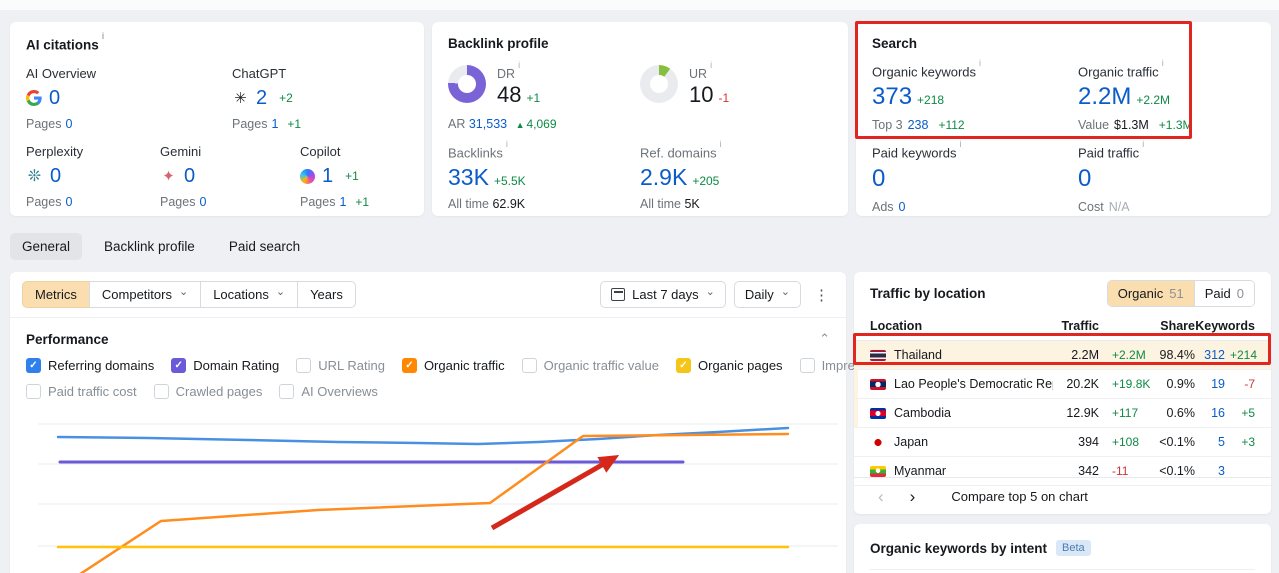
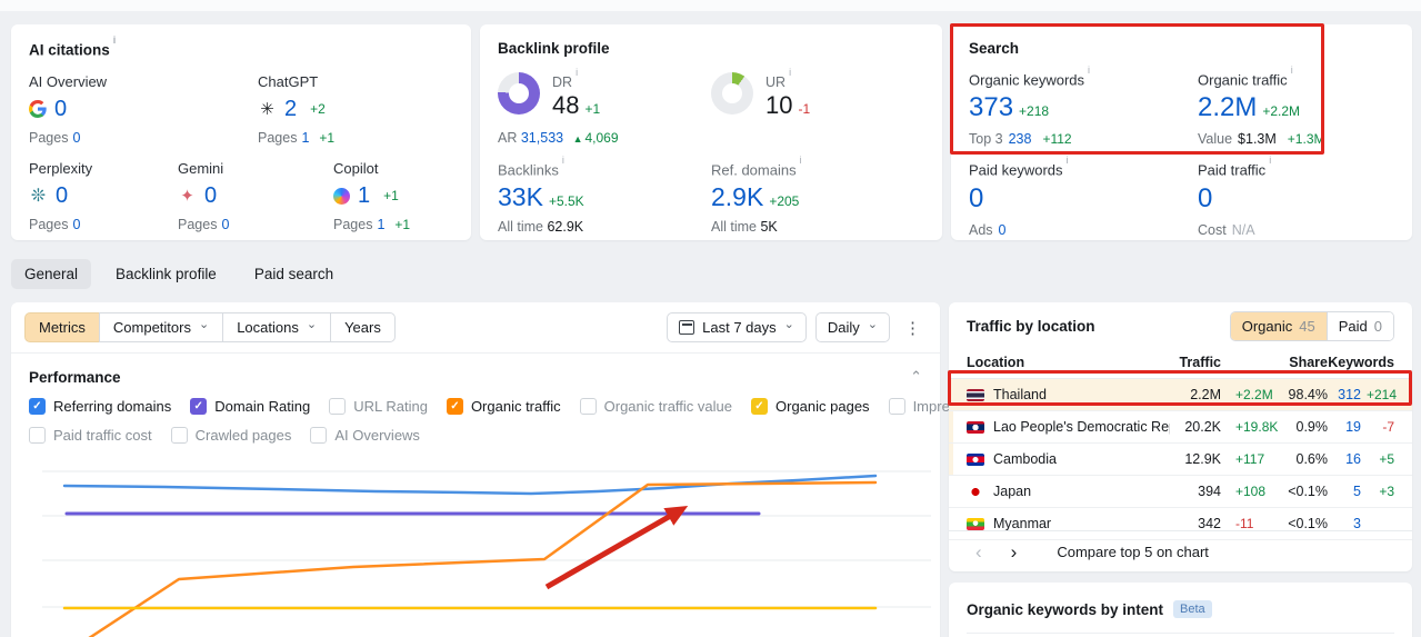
  AI citations
  AI Overview
  0
  Pages 0
  ChatGPT
  2
  +2
  Pages 1 +1
  Perplexity
  0
  Pages 0
  Gemini
  0
  Pages 0
  Copilot
  1
  +1
  Pages 1 +1
  Backlink profile
  DR
  48 +1
  UR
  10 -1
  AR 31,533 4,069
  Backlinks
  33K +5.5K
  All time 62.9K
  Ref. domains
  2.9K +205
  All time 5K
  Search
  Organic keywords
  373
  +218
  Top 3 238 +112
  Organic traffic
  2.2M
  +2.2M
  Value $1.3M +1.3M
  Paid keywords
  0
  Ads 0
  Paid traffic
  0
  Cost N/A
  General
  Backlink profile
  Paid search
  Metrics
  Competitors
  Locations
  Years
  Last 7 days
  Daily
  Performance
  Referring domains
  Domain Rating
  URL Rating
  Organic traffic
  Organic traffic value
  Organic pages
  Paid traffic cost
  Crawled pages
  AI Overviews
  Traffic by location
  Organic
- 51
+ 45
  Paid
  0
  Location
  Traffic
  Share
  Keywords
  Thailand
  2.2M
  +2.2M
  98.4%
  312
  +214
  Lao People's Democratic Re
  20.2K
  +19.8K
  0.9%
  19
  -7
  Cambodia
  12.9K
  +117
  0.6%
  16
  +5
  Japan
  394
  +108
  <0.1%
  5
  +3
  Myanmar
  342
  -11
  <0.1%
  3
  Compare top 5 on chart
  Organic keywords by intent
  Beta
